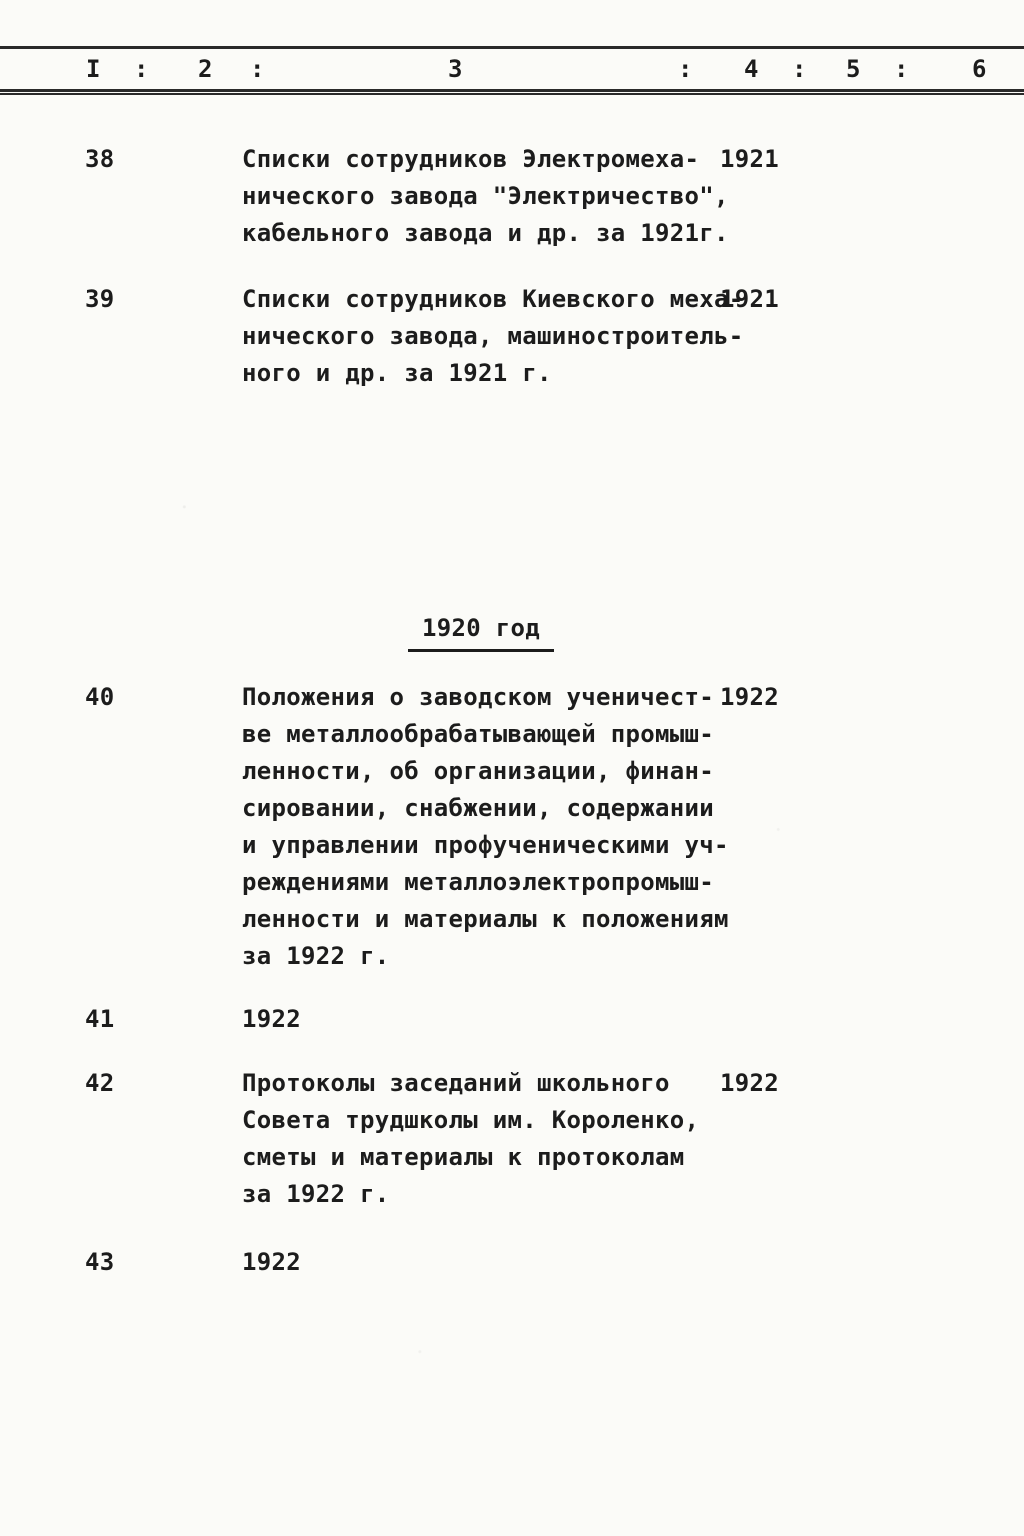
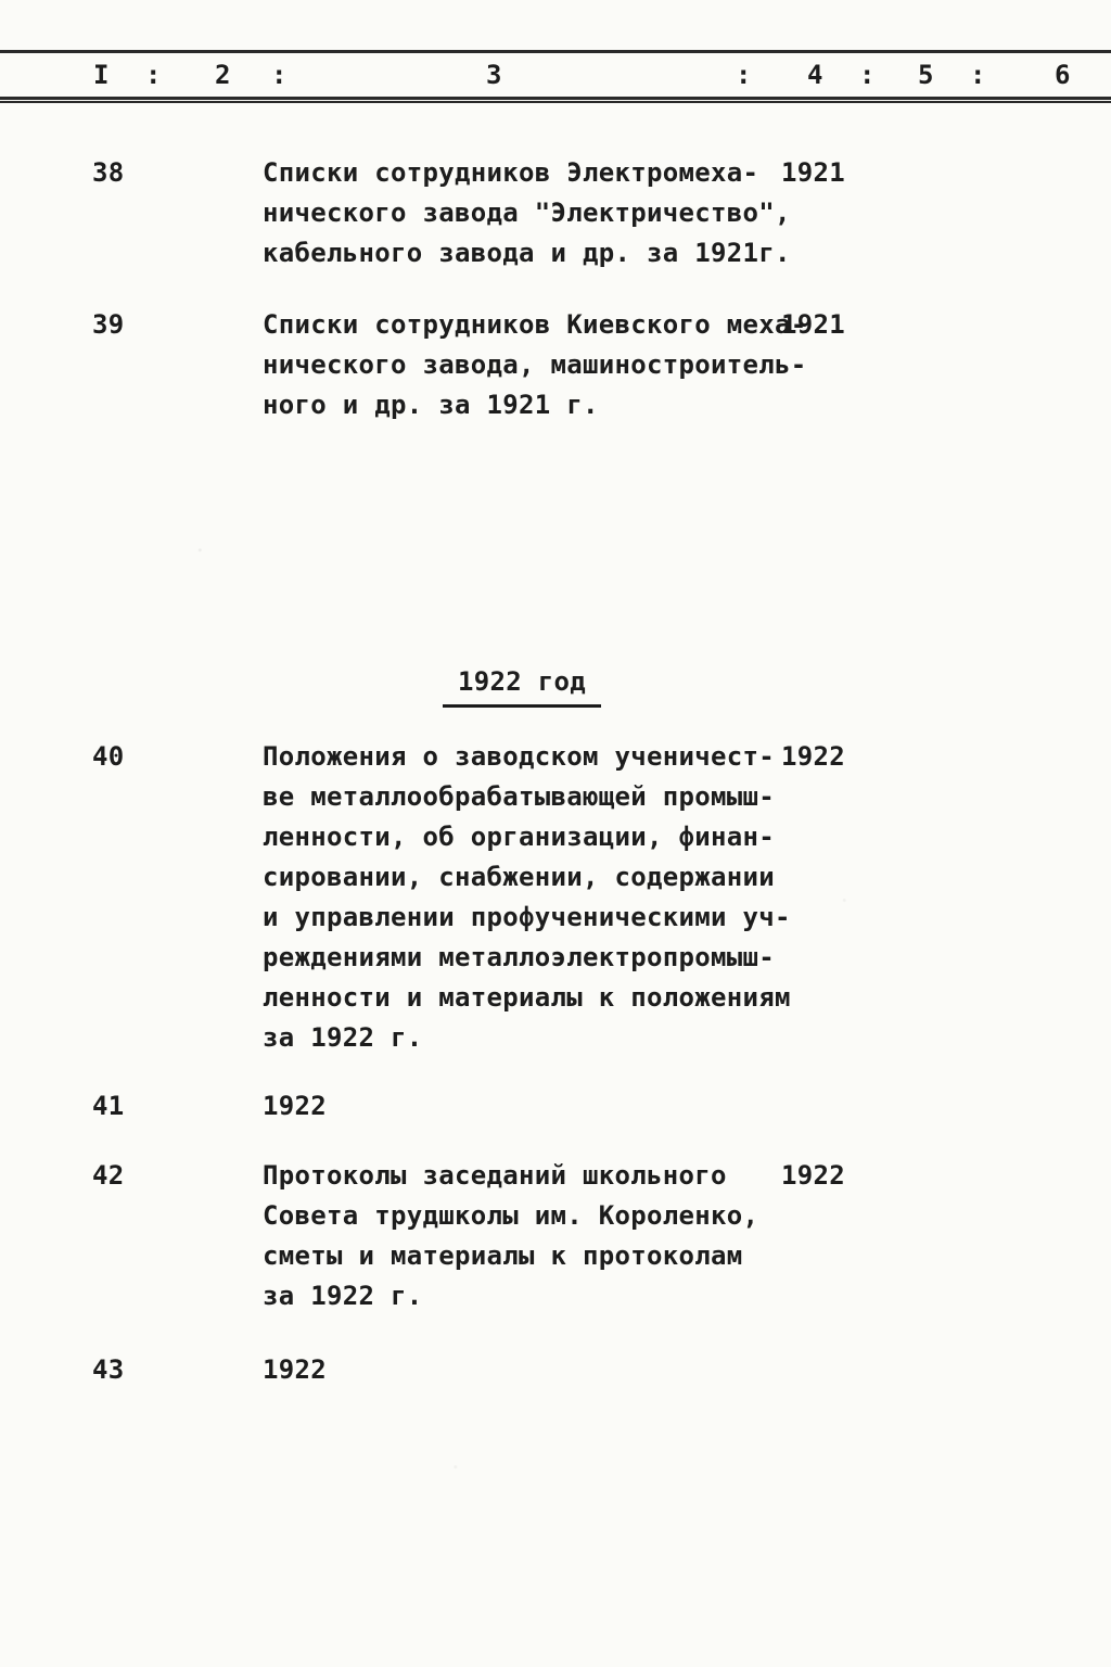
  I
  :
  2
  :
  3
  :
  4
  :
  5
  :
  6
  38
  Списки сотрудников Электромеха-
  нического завода "Электричество"
  кабельного завода и др. за 1921г
  1921
  39
  Списки сотрудников Киевского мех
  нического завода, машиностроител
  ного и др. за 1921 г.
  1921
- 1920 год
+ 1922 год
  40
  Положения о заводском ученичест-
  ве металлообрабатывающей промыш-
  ленности, об организации, финан-
  сировании, снабжении, содержании
  и управлении профученическими уч
  реждениями металлоэлектропромыш-
  ленности и материалы к положения
  за 1922 г.
  1922
  41
  1922
  42
  Протоколы заседаний школьного
  Совета трудшколы им. Короленко,
  сметы и материалы к протоколам
  за 1922 г.
  1922
  43
  1922
